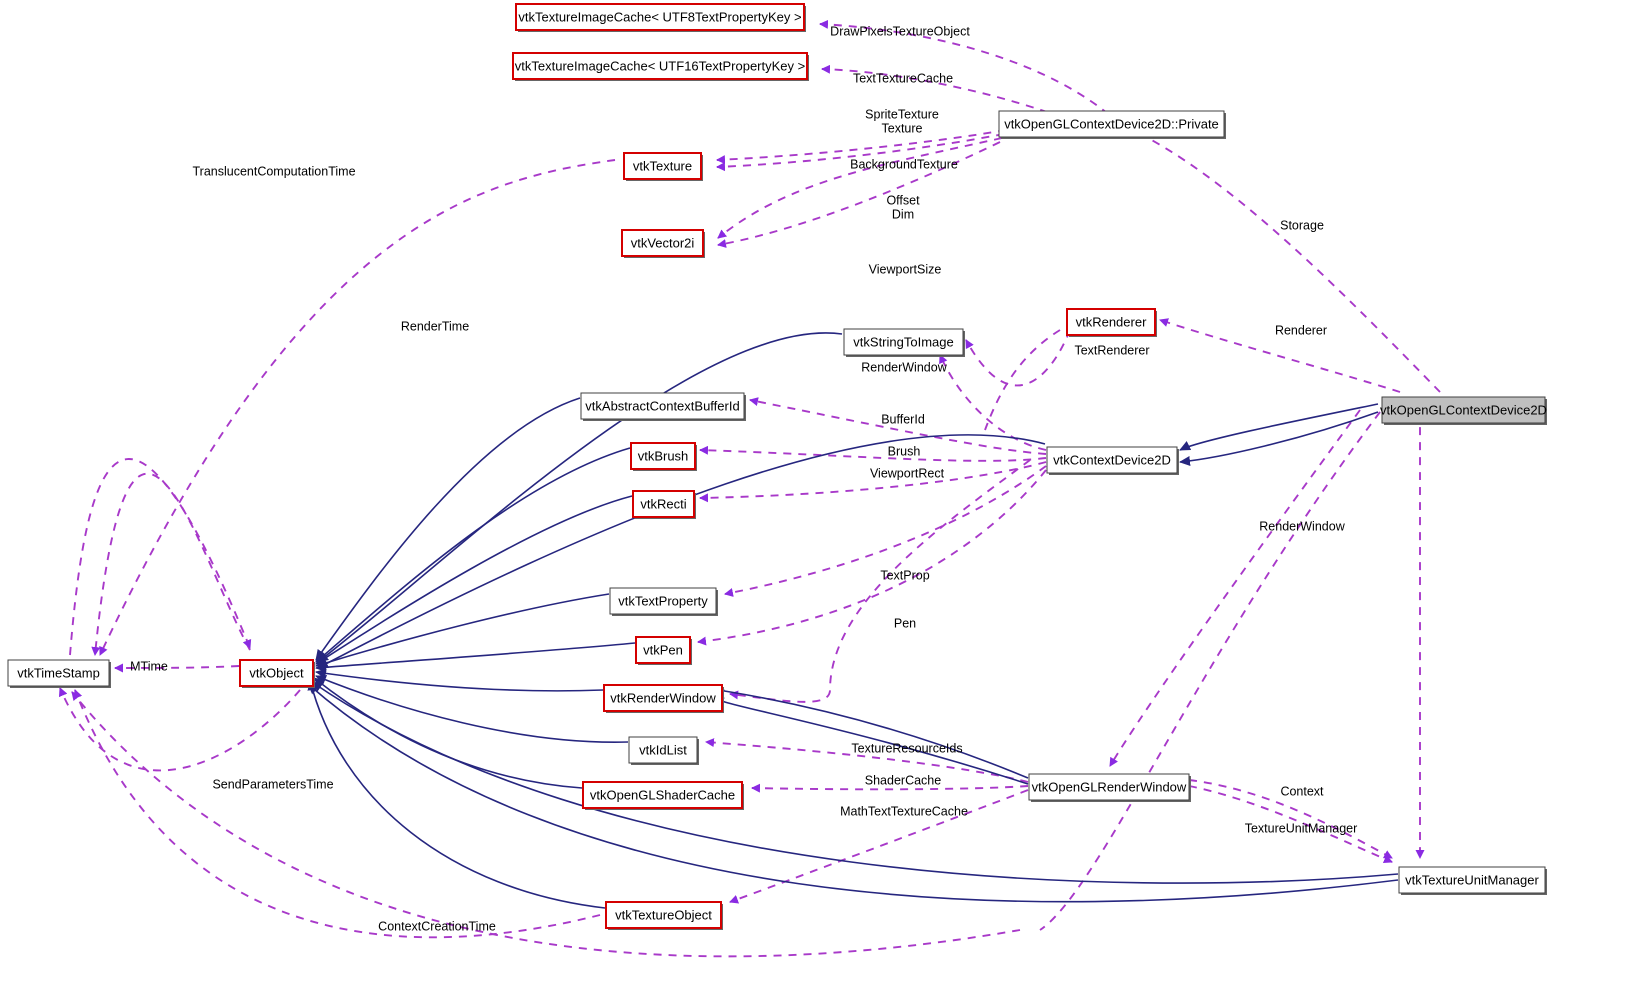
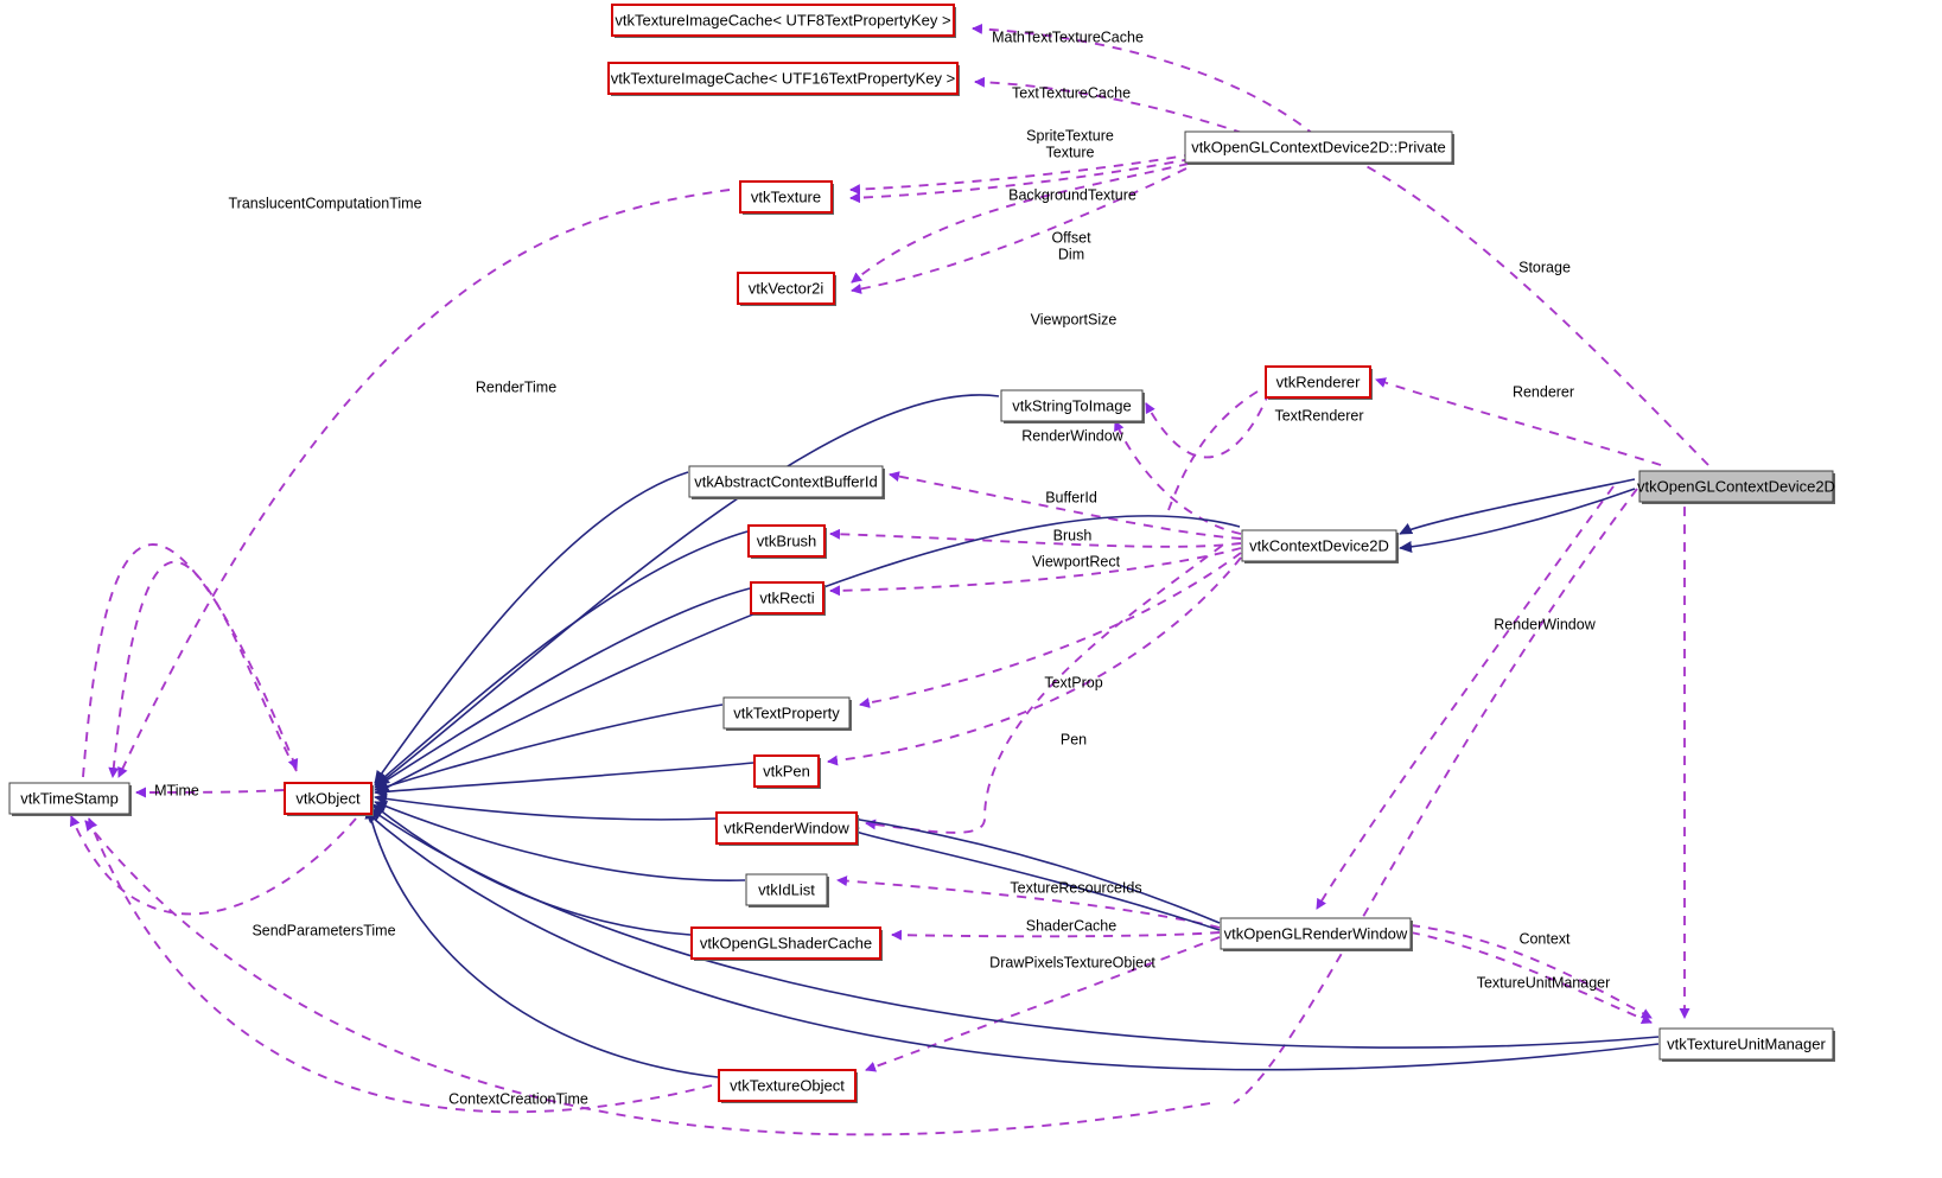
  vtkTextureImageCache< UTF8TextPropertyKey >
  vtkTextureImageCache< UTF16TextPropertyKey >
  vtkOpenGLContextDevice2D::Private
  vtkTexture
  vtkVector2i
  vtkRenderer
  vtkStringToImage
  vtkAbstractContextBufferId
  vtkOpenGLContextDevice2D
  vtkBrush
  vtkContextDevice2D
  vtkRecti
  vtkTextProperty
  vtkPen
  vtkTimeStamp
  vtkObject
  vtkRenderWindow
  vtkIdList
  vtkOpenGLRenderWindow
  vtkOpenGLShaderCache
  vtkTextureUnitManager
  vtkTextureObject
- DrawPixelsTextureObject
+ MathTextTextureCache
  TextTextureCache
  SpriteTexture
  Texture
  BackgroundTexture
  Offset
  Dim
  TranslucentComputationTime
  Storage
  ViewportSize
  RenderTime
  Renderer
  TextRenderer
  RenderWindow
  BufferId
  Brush
  ViewportRect
  RenderWindow
  TextProp
  Pen
  MTime
  TextureResourceIds
  ShaderCache
  Context
- MathTextTextureCache
+ DrawPixelsTextureObject
  SendParametersTime
  TextureUnitManager
  ContextCreationTime
